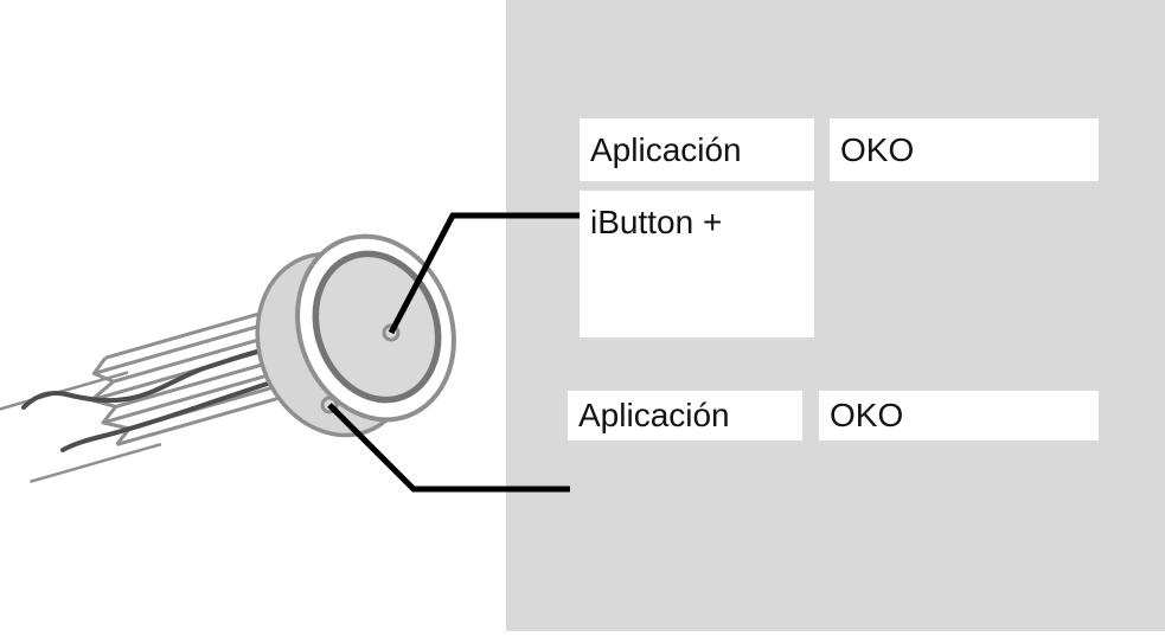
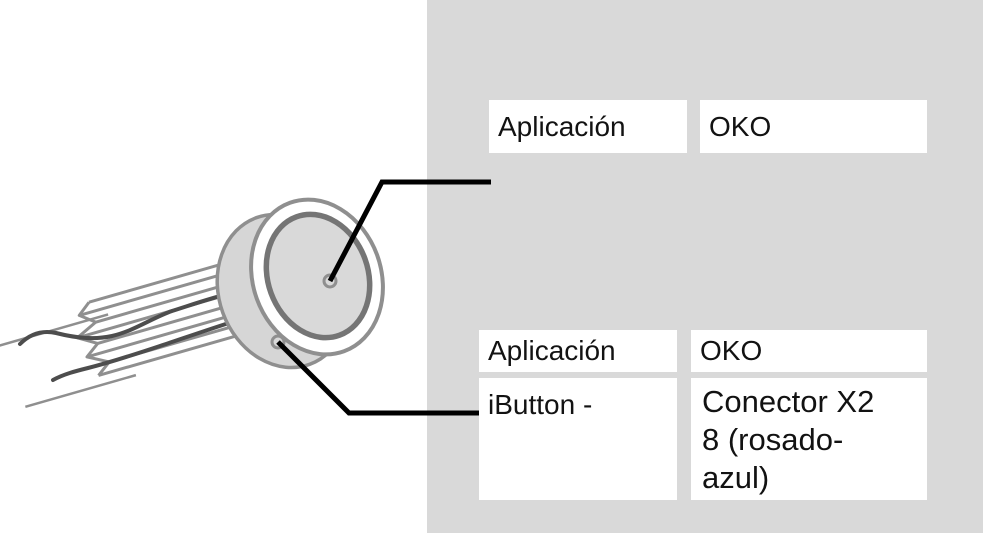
  Aplicación
  OKO
- iButton +
  Aplicación
  OKO
+ iButton -
+ Conector X2
+ 8 (rosado-
+ azul)
